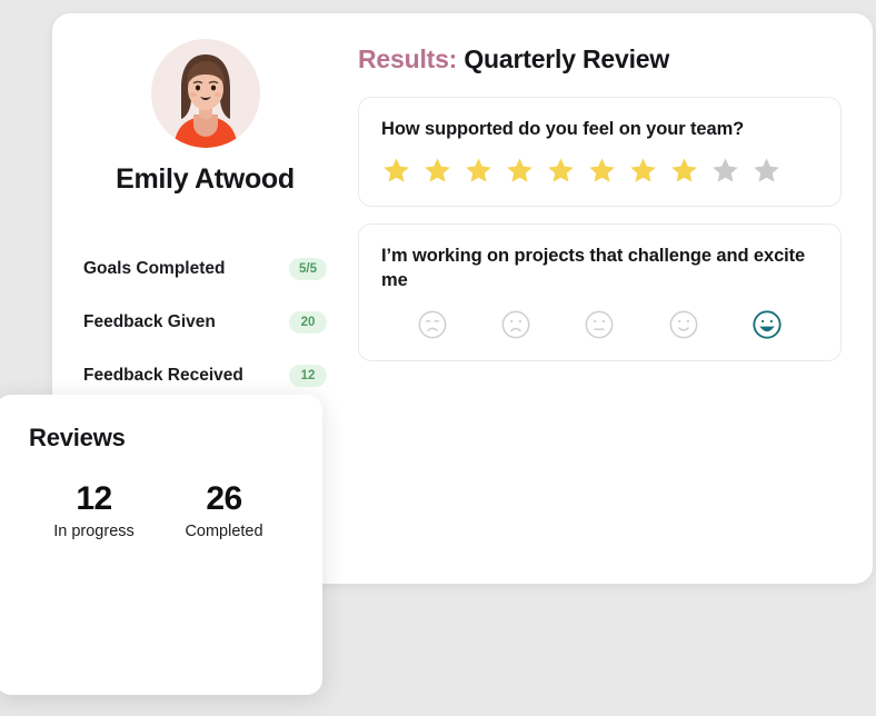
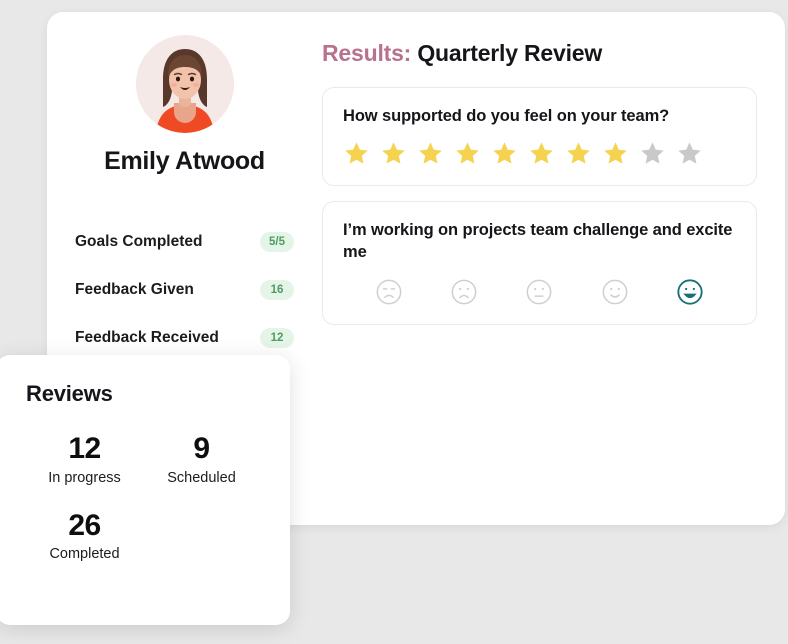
  Emily Atwood
  Goals Completed
  5/5
  Feedback Given
- 20
+ 16
  Feedback Received
  12
  Results: Quarterly Review
  How supported do you feel on your team?
- I’m working on projects that challenge and excite me
+ I’m working on projects team challenge and excite me
  Reviews
  12
  In progress
+ 9
+ Scheduled
  26
  Completed
